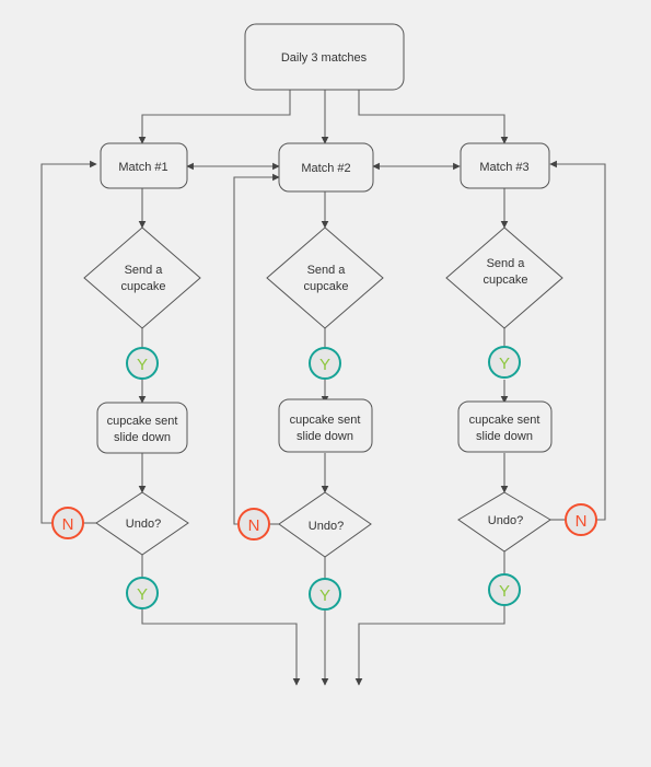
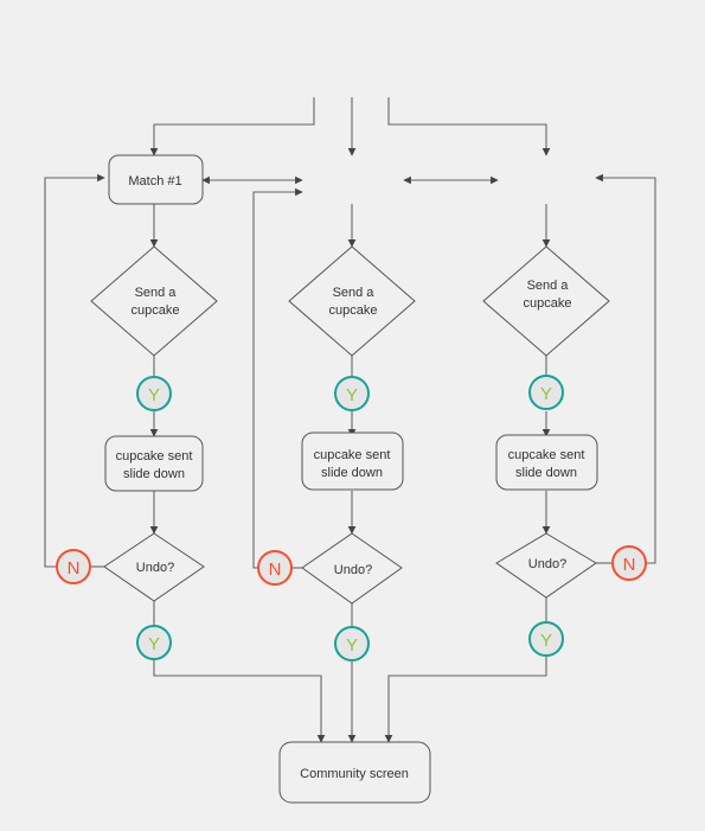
- Daily 3 matches
  Match #1
- Match #2
- Match #3
  Send a
  cupcake
  Send a
  cupcake
  Send a
  cupcake
  Y
  Y
  Y
  cupcake sent
  slide down
  cupcake sent
  slide down
  cupcake sent
  slide down
  Undo?
  Undo?
  Undo?
  N
  N
  N
  Y
  Y
  Y
+ Community screen
